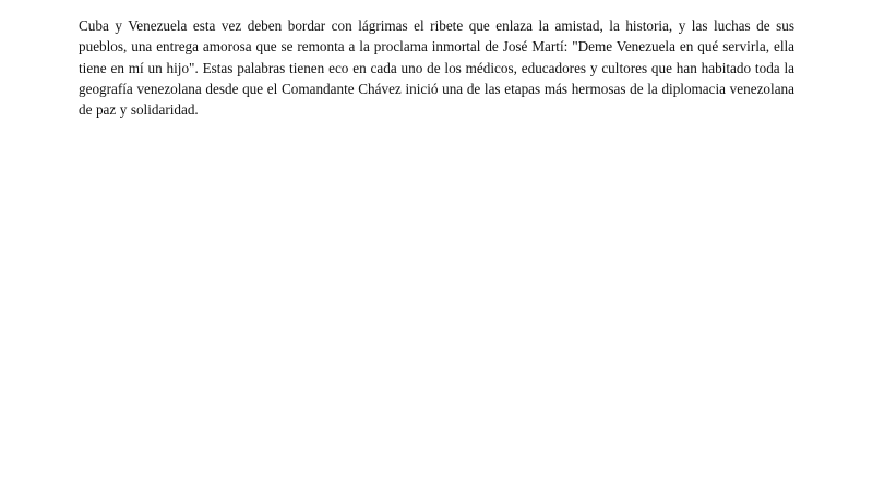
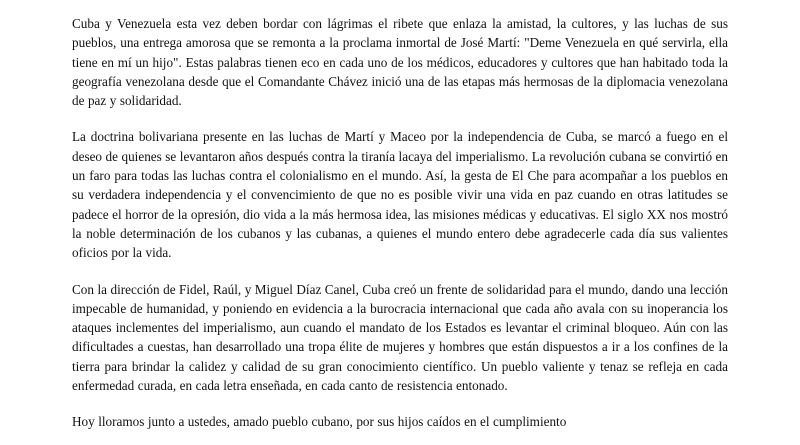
- Cuba y Venezuela esta vez deben bordar con lágrimas el ribete que enlaza la amistad, la historia, y las luchas de sus pueblos, una entrega amorosa que se remonta a la proclama inmortal de José Martí: "Deme Venezuela en qué servirla, ella tiene en mí un hijo". Estas palabras tienen eco en cada uno de los médicos, educadores y cultores que han habitado toda la geografía venezolana desde que el Comandante Chávez inició una de las etapas más hermosas de la diplomacia venezolana de paz y solidaridad.
+ Cuba y Venezuela esta vez deben bordar con lágrimas el ribete que enlaza la amistad, la cultores, y las luchas de sus pueblos, una entrega amorosa que se remonta a la proclama inmortal de José Martí: "Deme Venezuela en qué servirla, ella tiene en mí un hijo". Estas palabras tienen eco en cada uno de los médicos, educadores y cultores que han habitado toda la geografía venezolana desde que el Comandante Chávez inició una de las etapas más hermosas de la diplomacia venezolana de paz y solidaridad.
+ La doctrina bolivariana presente en las luchas de Martí y Maceo por la independencia de Cuba, se marcó a fuego en el deseo de quienes se levantaron años después contra la tiranía lacaya del imperialismo. La revolución cubana se convirtió en un faro para todas las luchas contra el colonialismo en el mundo. Así, la gesta de El Che para acompañar a los pueblos en su verdadera independencia y el convencimiento de que no es posible vivir una vida en paz cuando en otras latitudes se padece el horror de la opresión, dio vida a la más hermosa idea, las misiones médicas y educativas. El siglo XX nos mostró la noble determinación de los cubanos y las cubanas, a quienes el mundo entero debe agradecerle cada día sus valientes oficios por la vida.
+ Con la dirección de Fidel, Raúl, y Miguel Díaz Canel, Cuba creó un frente de solidaridad para el mundo, dando una lección impecable de humanidad, y poniendo en evidencia a la burocracia internacional que cada año avala con su inoperancia los ataques inclementes del imperialismo, aun cuando el mandato de los Estados es levantar el criminal bloqueo. Aún con las dificultades a cuestas, han desarrollado una tropa élite de mujeres y hombres que están dispuestos a ir a los confines de la tierra para brindar la calidez y calidad de su gran conocimiento científico. Un pueblo valiente y tenaz se refleja en cada enfermedad curada, en cada letra enseñada, en cada canto de resistencia entonado.
+ Hoy lloramos junto a ustedes, amado pueblo cubano, por sus hijos caídos en el cumplimiento
